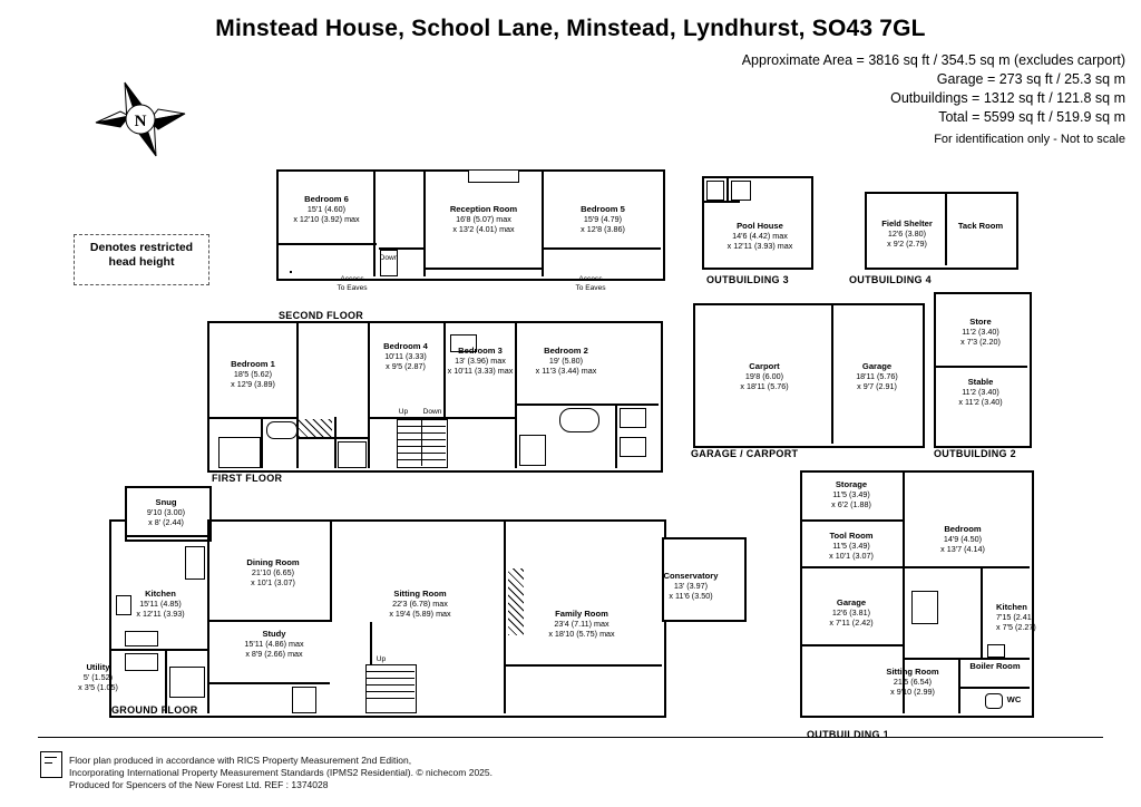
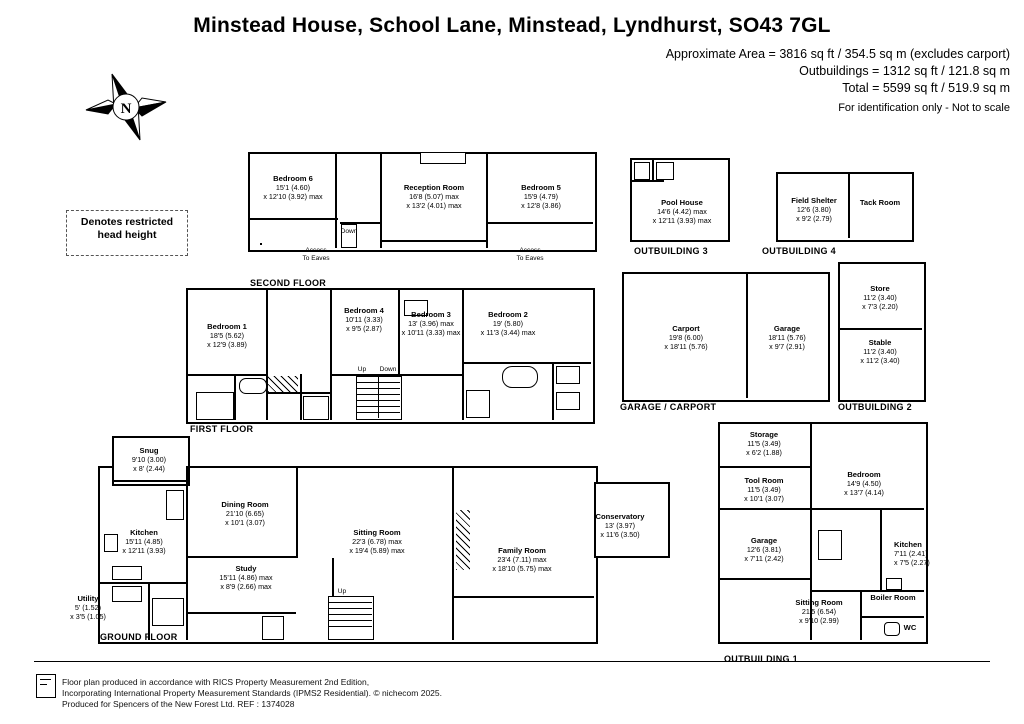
  Minstead House, School Lane, Minstead, Lyndhurst, SO43 7GL
  Approximate Area = 3816 sq ft / 354.5 sq m (excludes carport)
- Garage = 273 sq ft / 25.3 sq m
  Outbuildings = 1312 sq ft / 121.8 sq m
  Total = 5599 sq ft / 519.9 sq m
  For identification only - Not to scale
  N
  Denotes restricted
  head height
  Bedroom 6
  15'1 (4.60)
  x 12'10 (3.92) max
  Reception Room
  16'8 (5.07) max
  x 13'2 (4.01) max
  Bedroom 5
  15'9 (4.79)
  x 12'8 (3.86)
  SECOND FLOOR
  Bedroom 1
  18'5 (5.62)
  x 12'9 (3.89)
  Bedroom 4
  10'11 (3.33)
  x 9'5 (2.87)
  Bedroom 3
  13' (3.96) max
  x 10'11 (3.33) max
  Bedroom 2
  19' (5.80)
  x 11'3 (3.44) max
  FIRST FLOOR
  Conservatory
  13' (3.97)
  x 11'6 (3.50)
  Snug
  9'10 (3.00)
  x 8' (2.44)
  Kitchen
  15'11 (4.85)
  x 12'11 (3.93)
  Utility
  5' (1.52)
  x 3'5 (1.05)
  Dining Room
  21'10 (6.65)
  x 10'1 (3.07)
  Study
  15'11 (4.86) max
  x 8'9 (2.66) max
  Sitting Room
  22'3 (6.78) max
  x 19'4 (5.89) max
  Family Room
  23'4 (7.11) max
  x 18'10 (5.75) max
  GROUND FLOOR
  Pool House
  14'6 (4.42) max
  x 12'11 (3.93) max
  OUTBUILDING 3
  Field Shelter
  12'6 (3.80)
  x 9'2 (2.79)
  Tack Room
  OUTBUILDING 4
  Carport
  19'8 (6.00)
  x 18'11 (5.76)
  Garage
  18'11 (5.76)
  x 9'7 (2.91)
  GARAGE / CARPORT
  Store
  11'2 (3.40)
  x 7'3 (2.20)
  Stable
  11'2 (3.40)
  x 11'2 (3.40)
  OUTBUILDING 2
  Storage
  11'5 (3.49)
  x 6'2 (1.88)
  Tool Room
  11'5 (3.49)
  x 10'1 (3.07)
  Garage
  12'6 (3.81)
  x 7'11 (2.42)
  Bedroom
  14'9 (4.50)
  x 13'7 (4.14)
  Kitchen
- 7'15 (2.41)
+ 7'11 (2.41)
  x 7'5 (2.27)
  Sitting Room
  21'5 (6.54)
  x 9'10 (2.99)
  Boiler Room
  WC
  OUTBUILDING 1
  Floor plan produced in accordance with RICS Property Measurement 2nd Edition,
  Incorporating International Property Measurement Standards (IPMS2 Residential). © nichecom 2025.
  Produced for Spencers of the New Forest Ltd. REF : 1374028
